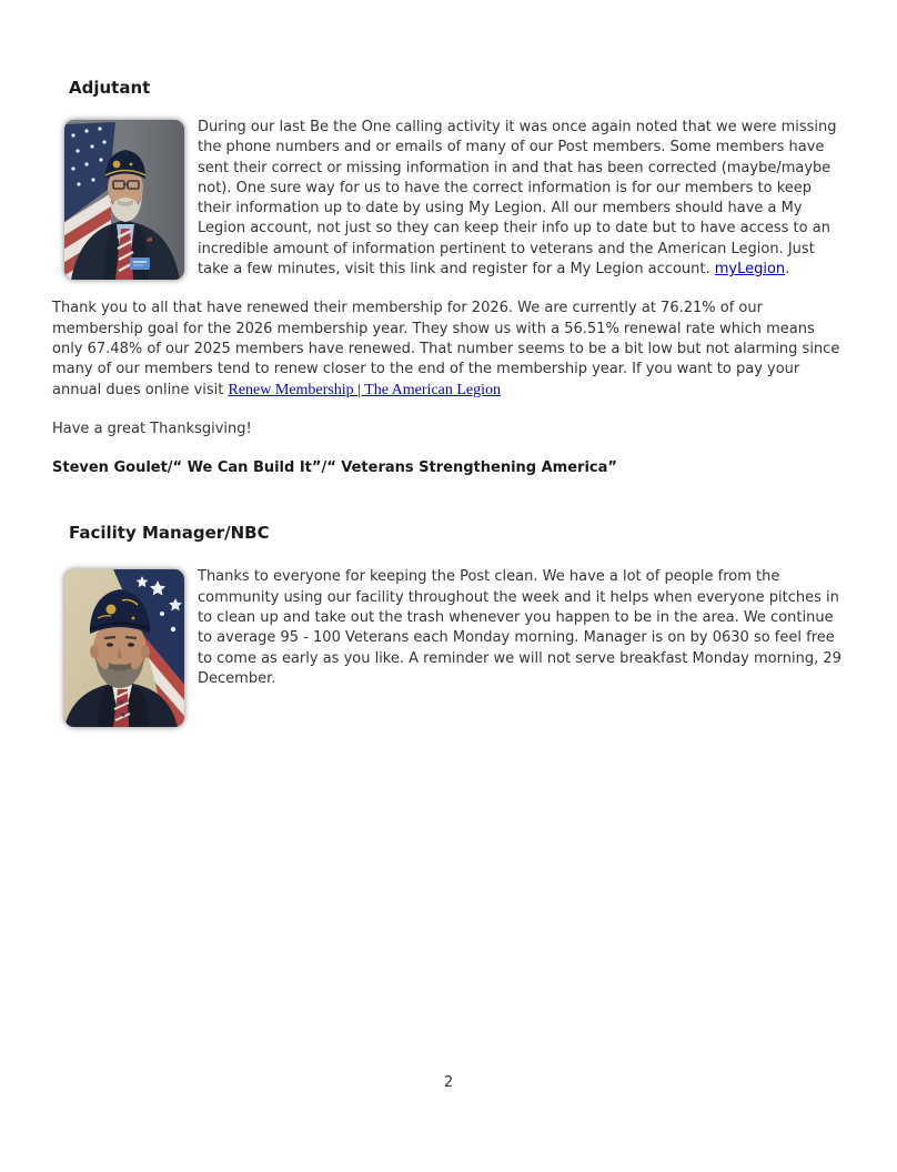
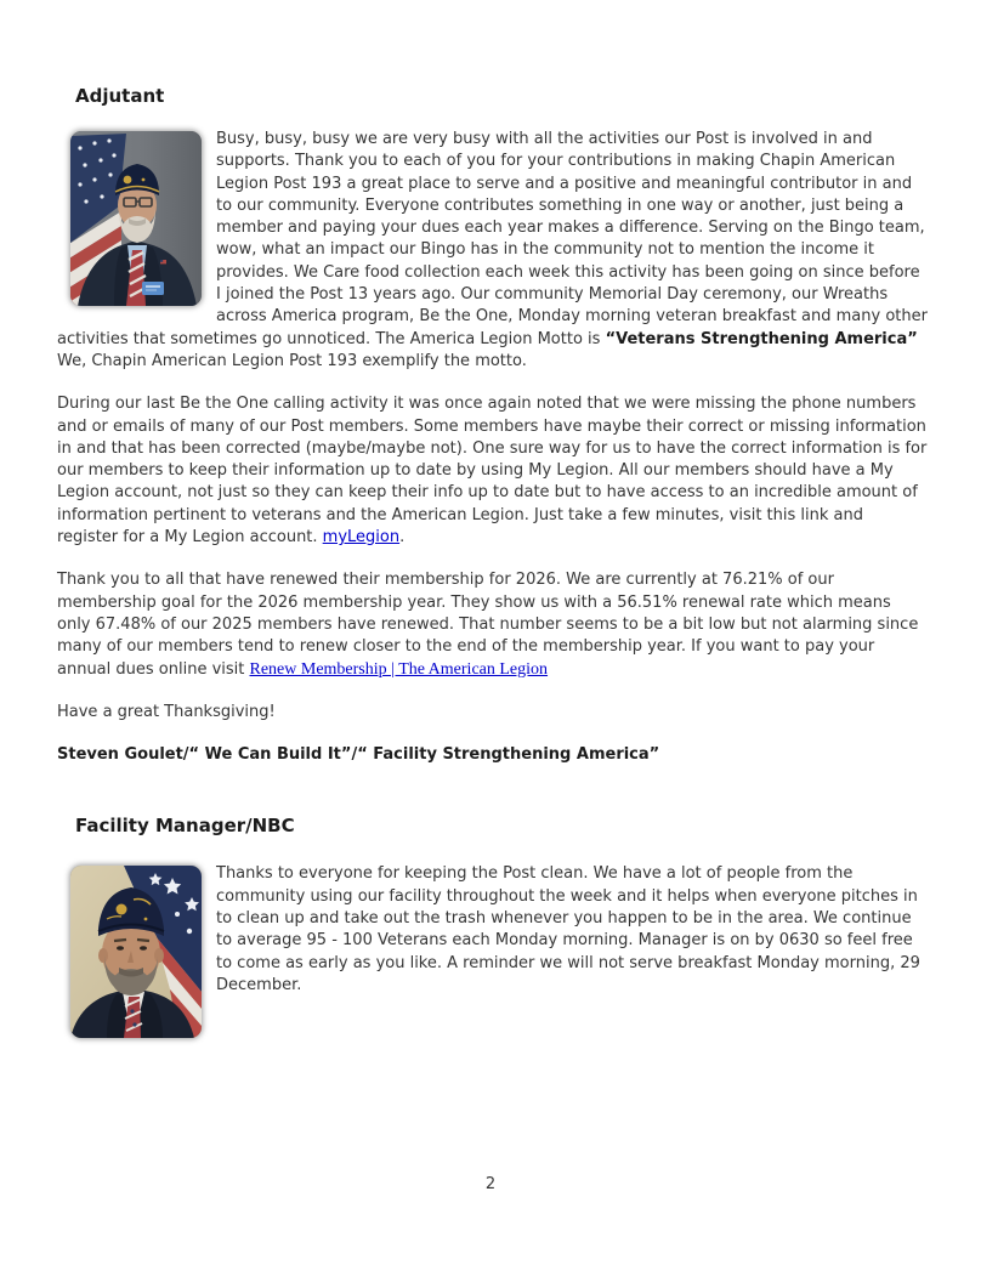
  Adjutant
+ Busy, busy, busy we are very busy with all the activities our Post is involved in and supports. Thank you to each of you for your contributions in making Chapin American Legion Post 193 a great place to serve and a positive and meaningful contributor in and to our community. Everyone contributes something in one way or another, just being a member and paying your dues each year makes a difference. Serving on the Bingo team, wow, what an impact our Bingo has in the community not to mention the income it provides. We Care food collection each week this activity has been going on since before I joined the Post 13 years ago. Our community Memorial Day ceremony, our Wreaths across America program, Be the One, Monday morning veteran breakfast and many other activities that sometimes go unnoticed. The America Legion Motto is “Veterans Strengthening America” We, Chapin American Legion Post 193 exemplify the motto.
- During our last Be the One calling activity it was once again noted that we were missing the phone numbers and or emails of many of our Post members. Some members have sent their correct or missing information in and that has been corrected (maybe/maybe not). One sure way for us to have the correct information is for our members to keep their information up to date by using My Legion. All our members should have a My Legion account, not just so they can keep their info up to date but to have access to an incredible amount of information pertinent to veterans and the American Legion. Just take a few minutes, visit this link and register for a My Legion account. myLegion.
+ During our last Be the One calling activity it was once again noted that we were missing the phone numbers and or emails of many of our Post members. Some members have maybe their correct or missing information in and that has been corrected (maybe/maybe not). One sure way for us to have the correct information is for our members to keep their information up to date by using My Legion. All our members should have a My Legion account, not just so they can keep their info up to date but to have access to an incredible amount of information pertinent to veterans and the American Legion. Just take a few minutes, visit this link and register for a My Legion account. myLegion.
  Thank you to all that have renewed their membership for 2026. We are currently at 76.21% of our membership goal for the 2026 membership year. They show us with a 56.51% renewal rate which means only 67.48% of our 2025 members have renewed. That number seems to be a bit low but not alarming since many of our members tend to renew closer to the end of the membership year. If you want to pay your annual dues online visit Renew Membership | The American Legion
  Have a great Thanksgiving!
- Steven Goulet/“ We Can Build It”/“ Veterans Strengthening America”
+ Steven Goulet/“ We Can Build It”/“ Facility Strengthening America”
  Facility Manager/NBC
  Thanks to everyone for keeping the Post clean. We have a lot of people from the community using our facility throughout the week and it helps when everyone pitches in to clean up and take out the trash whenever you happen to be in the area. We continue to average 95 - 100 Veterans each Monday morning. Manager is on by 0630 so feel free to come as early as you like. A reminder we will not serve breakfast Monday morning, 29 December.
  2
